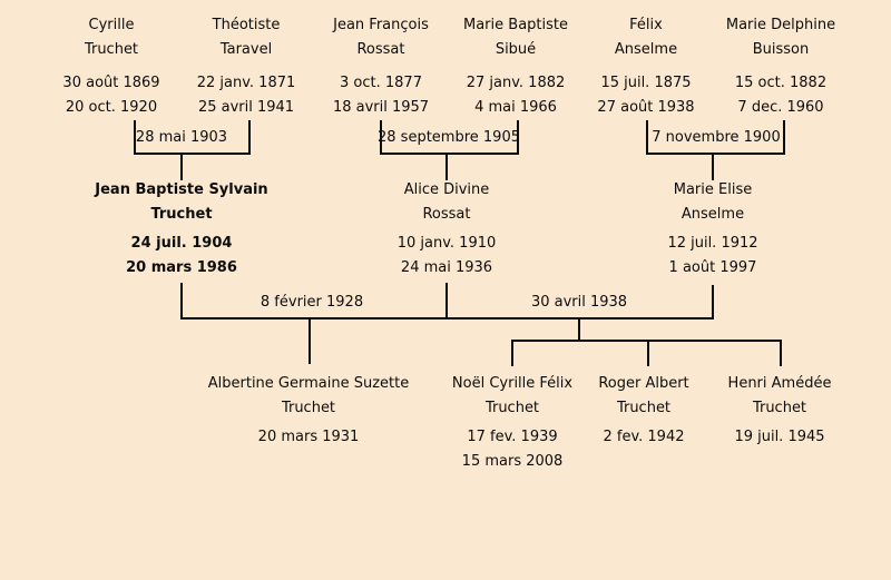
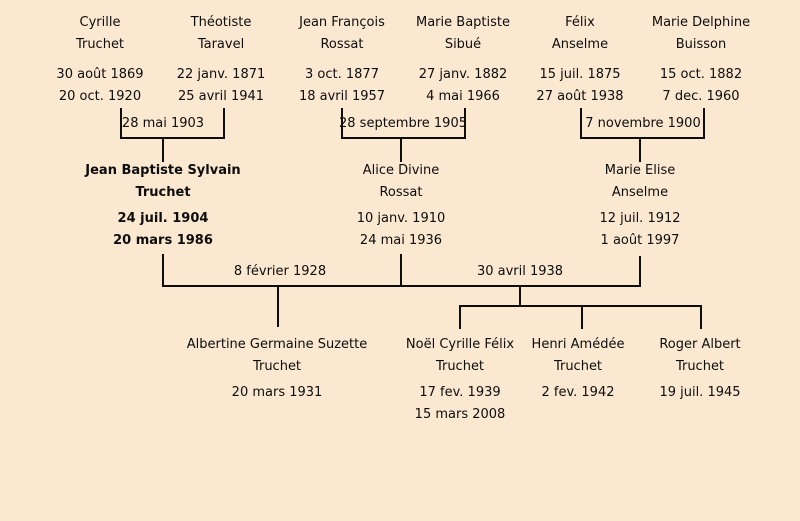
  Cyrille
  Truchet
  30 août 1869
  20 oct. 1920
  Théotiste
  Taravel
  22 janv. 1871
  25 avril 1941
  Jean François
  Rossat
  3 oct. 1877
  18 avril 1957
  Marie Baptiste
  Sibué
  27 janv. 1882
  4 mai 1966
  Félix
  Anselme
  15 juil. 1875
  27 août 1938
  Marie Delphine
  Buisson
  15 oct. 1882
  7 dec. 1960
  28 mai 1903
  28 septembre 1905
  7 novembre 1900
  Jean Baptiste Sylvain
  Truchet
  24 juil. 1904
  20 mars 1986
  Alice Divine
  Rossat
  10 janv. 1910
  24 mai 1936
  Marie Elise
  Anselme
  12 juil. 1912
  1 août 1997
  8 février 1928
  30 avril 1938
  Albertine Germaine Suzette
  Truchet
  20 mars 1931
  Noël Cyrille Félix
  Truchet
  17 fev. 1939
  15 mars 2008
- Roger Albert
+ Henri Amédée
  Truchet
  2 fev. 1942
- Henri Amédée
+ Roger Albert
  Truchet
  19 juil. 1945
